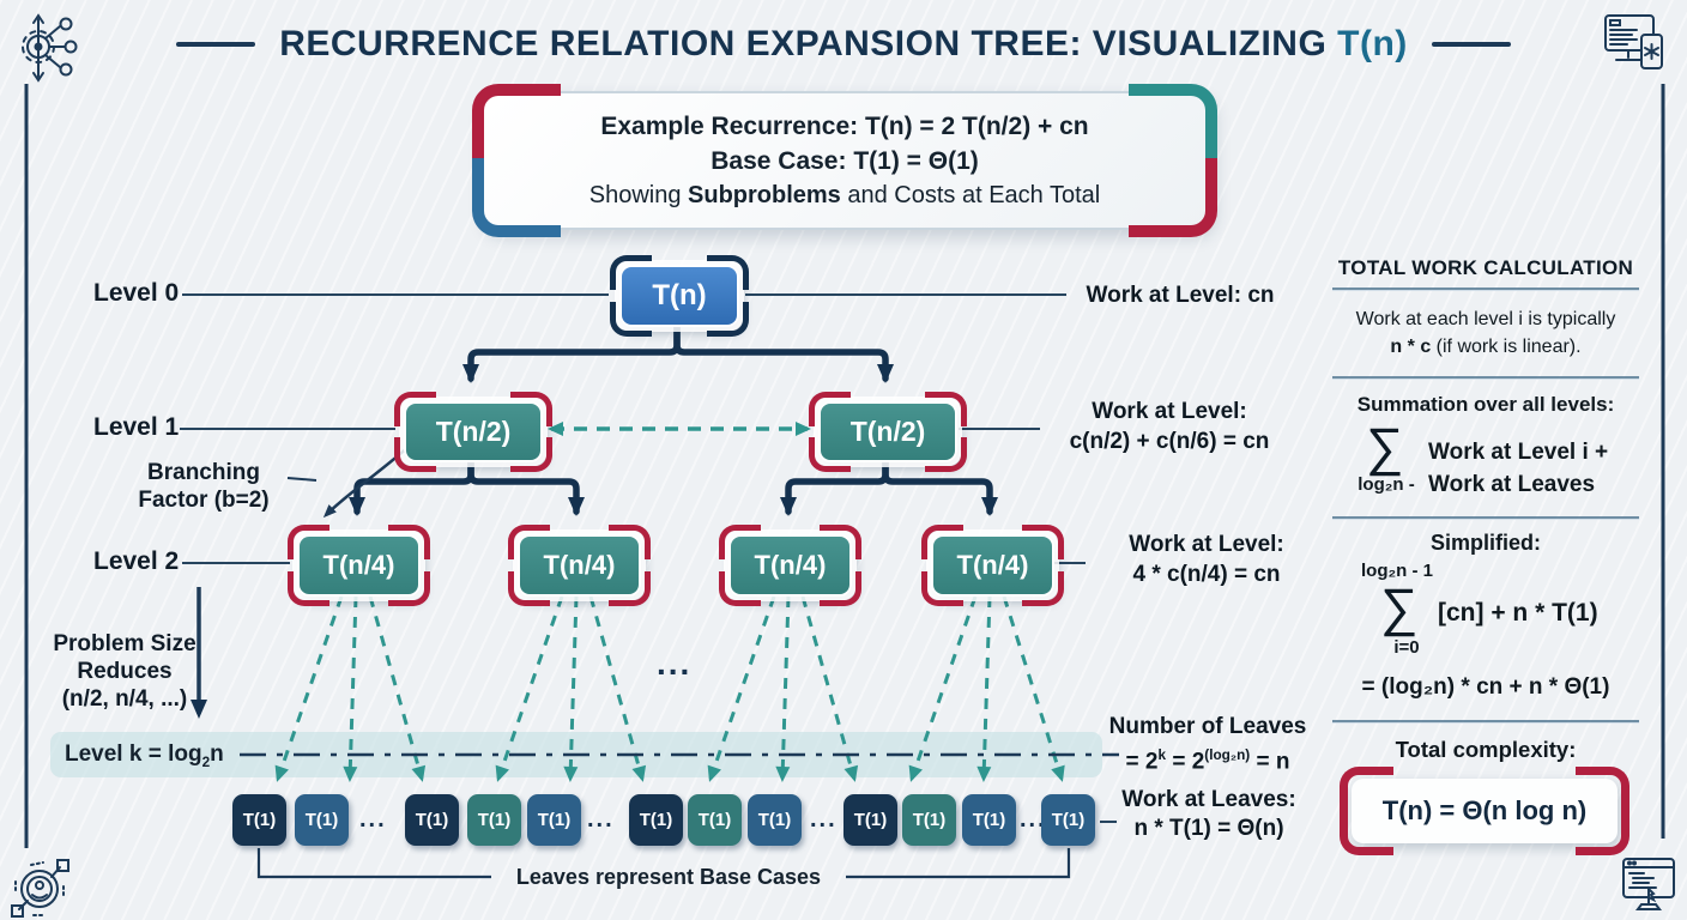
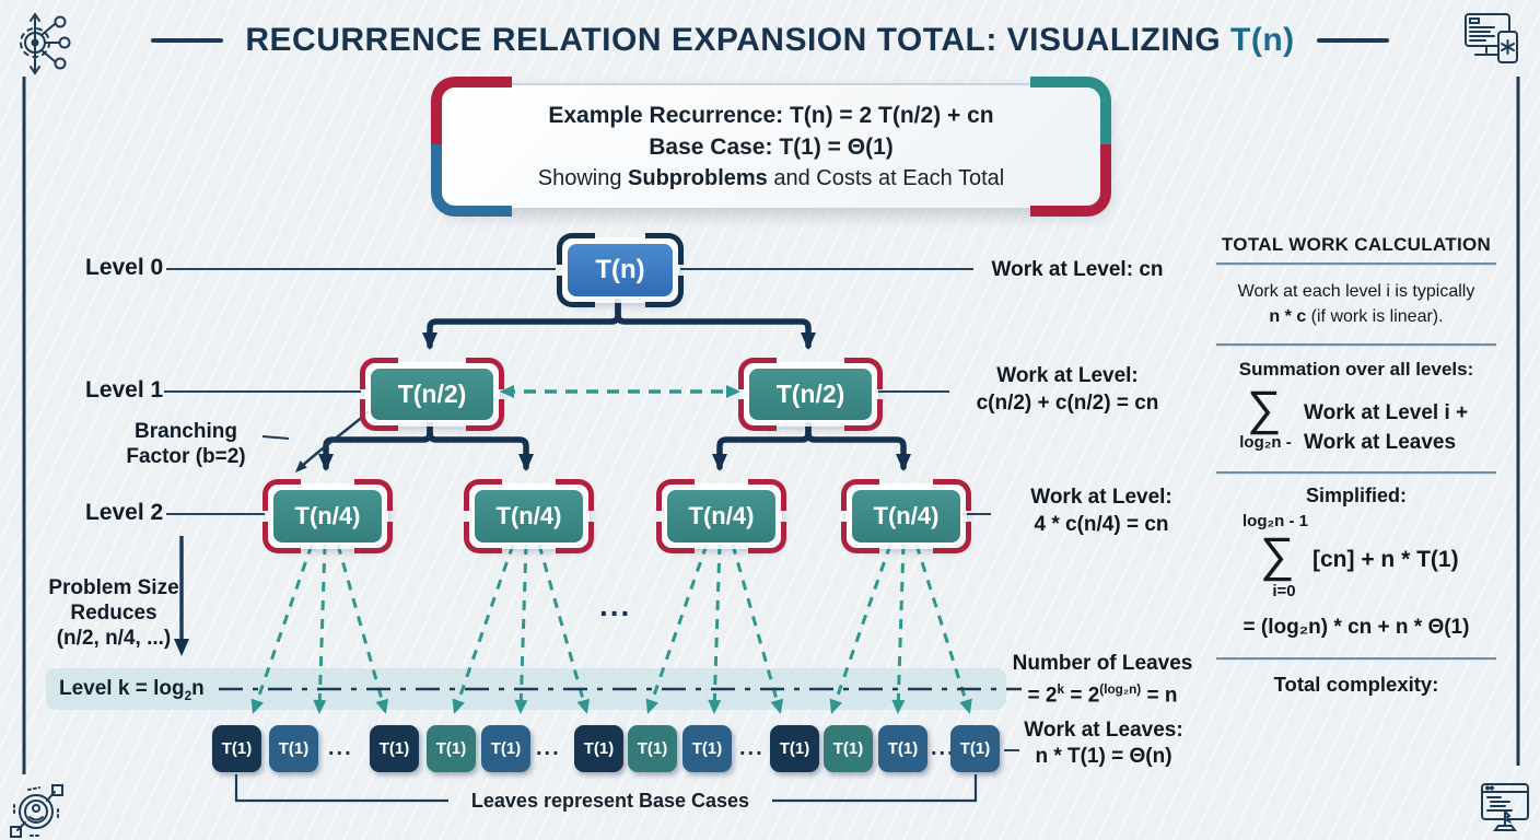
- RECURRENCE RELATION EXPANSION TREE: VISUALIZING T(n)
+ RECURRENCE RELATION EXPANSION TOTAL: VISUALIZING T(n)
  Example Recurrence: T(n) = 2 T(n/2) + cn
  Base Case: T(1) = Θ(1)
  Showing Subproblems and Costs at Each Total
  Level 0
  Level 1
  Level 2
  Level k = log2n
  Branching
  Factor (b=2)
  Problem Size
  Reduces
  (n/2, n/4, ...)
  T(n)
  T(n/2)
  T(n/2)
  T(n/4)
  T(n/4)
  T(n/4)
  T(n/4)
  ...
  T(1)
  T(1)
  ...
  T(1)
  T(1)
  T(1)
  ...
  T(1)
  T(1)
  T(1)
  ...
  T(1)
  T(1)
  T(1)
  T(1)
  Leaves represent Base Cases
  Work at Level: cn
  Work at Level:
- c(n/2) + c(n/6) = cn
+ c(n/2) + c(n/2) = cn
  Work at Level:
  4 * c(n/4) = cn
  Number of Leaves
  = 2k = 2(log₂n) = n
  Work at Leaves:
  n * T(1) = Θ(n)
  TOTAL WORK CALCULATION
  Work at each level i is typically
  n * c (if work is linear).
  Summation over all levels:
  ∑
  log₂n -
  Work at Level i +
  Work at Leaves
  Simplified:
  log₂n - 1
  ∑
  i=0
  [cn] + n * T(1)
  = (log₂n) * cn + n * Θ(1)
  Total complexity:
- T(n) = Θ(n log n)
